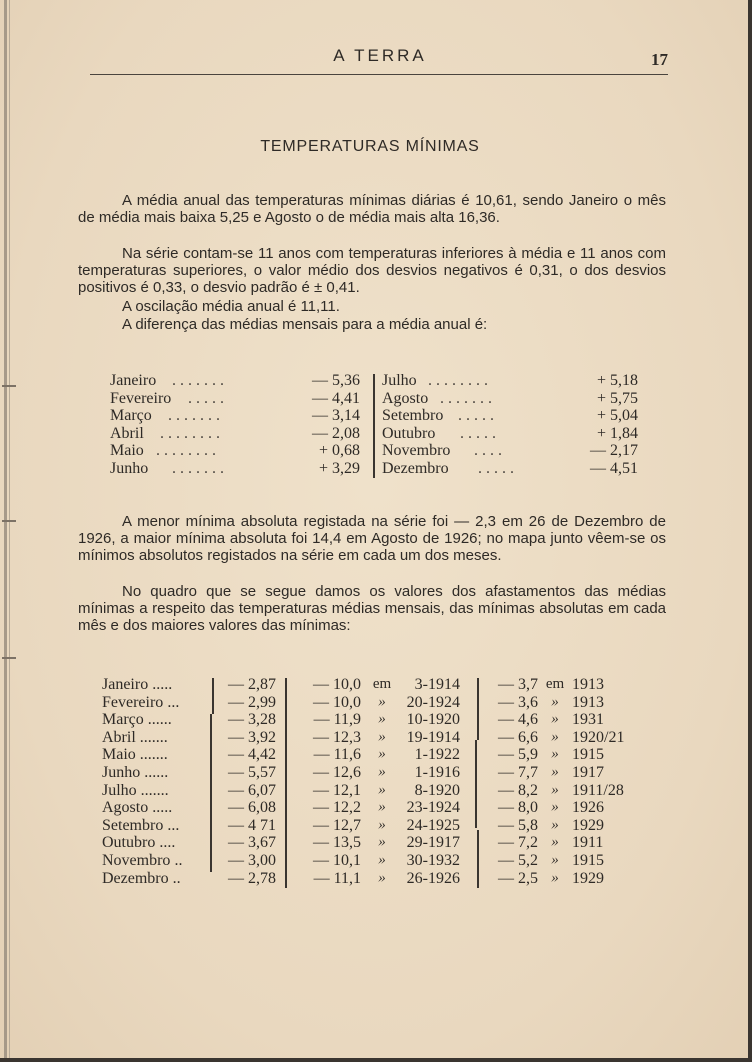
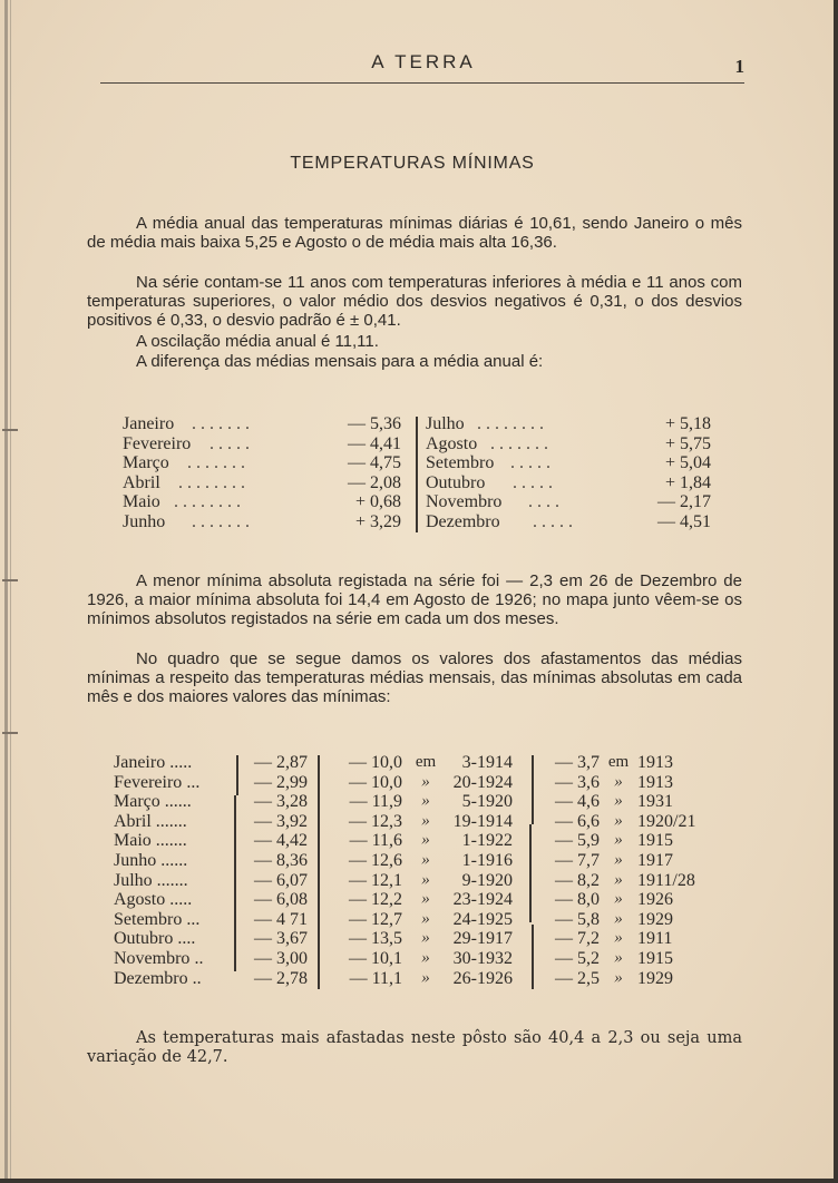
  A TERRA
- 17
+ 1
  TEMPERATURAS MÍNIMAS
  A média anual das temperaturas mínimas diárias é 10,61, sendo Janeiro o mês de média mais baixa 5,25 e Agosto o de média mais alta 16,36.
  Na série contam-se 11 anos com temperaturas inferiores à média e 11 anos com temperaturas superiores, o valor médio dos desvios negativos é 0,31, o dos desvios positivos é 0,33, o desvio padrão é ± 0,41.
  A oscilação média anual é 11,11.
  A diferença das médias mensais para a média anual é:
  Janeiro
  .......
  — 5,36
  Fevereiro
  .....
  — 4,41
  Março
  .......
- — 3,14
+ — 4,75
  Abril
  ........
  — 2,08
  Maio
  ........
  + 0,68
  Junho
  .......
  + 3,29
  Julho
  ........
  + 5,18
  Agosto
  .......
  + 5,75
  Setembro
  .....
  + 5,04
  Outubro
  .....
  + 1,84
  Novembro
  ....
  — 2,17
  Dezembro
  .....
  — 4,51
  A menor mínima absoluta registada na série foi — 2,3 em 26 de Dezembro de 1926, a maior mínima absoluta foi 14,4 em Agosto de 1926; no mapa junto vêem-se os mínimos absolutos registados na série em cada um dos meses.
  No quadro que se segue damos os valores dos afastamentos das médias mínimas a respeito das temperaturas médias mensais, das mínimas absolutas em cada mês e dos maiores valores das mínimas:
  Janeiro .....
  — 2,87
  — 10,0
  em
  3-1914
  — 3,7
  em
  1913
  Fevereiro ...
  — 2,99
  — 10,0
  »
  20-1924
  — 3,6
  »
  1913
  Março ......
  — 3,28
  — 11,9
  »
- 10-1920
+ 5-1920
  — 4,6
  »
  1931
  Abril .......
  — 3,92
  — 12,3
  »
  19-1914
  — 6,6
  »
  1920/21
  Maio .......
  — 4,42
  — 11,6
  »
  1-1922
  — 5,9
  »
  1915
  Junho ......
- — 5,57
+ — 8,36
  — 12,6
  »
  1-1916
  — 7,7
  »
  1917
  Julho .......
  — 6,07
  — 12,1
  »
- 8-1920
+ 9-1920
  — 8,2
  »
  1911/28
  Agosto .....
  — 6,08
  — 12,2
  »
  23-1924
  — 8,0
  »
  1926
  Setembro ...
  — 4 71
  — 12,7
  »
  24-1925
  — 5,8
  »
  1929
  Outubro ....
  — 3,67
  — 13,5
  »
  29-1917
  — 7,2
  »
  1911
  Novembro ..
  — 3,00
  — 10,1
  »
  30-1932
  — 5,2
  »
  1915
  Dezembro ..
  — 2,78
  — 11,1
  »
  26-1926
  — 2,5
  »
  1929
+ As temperaturas mais afastadas neste pôsto são 40,4 a 2,3 ou seja uma variação de 42,7.
